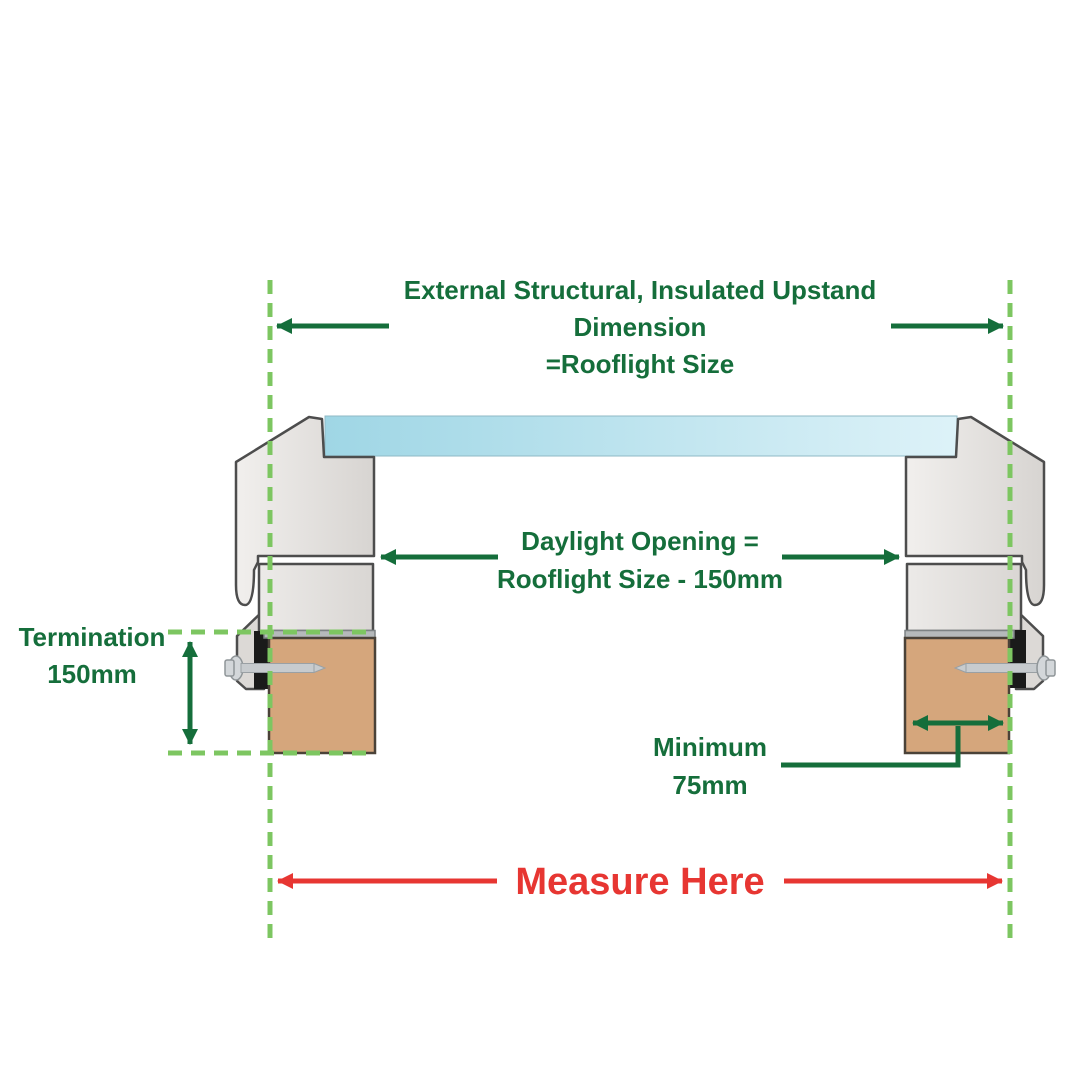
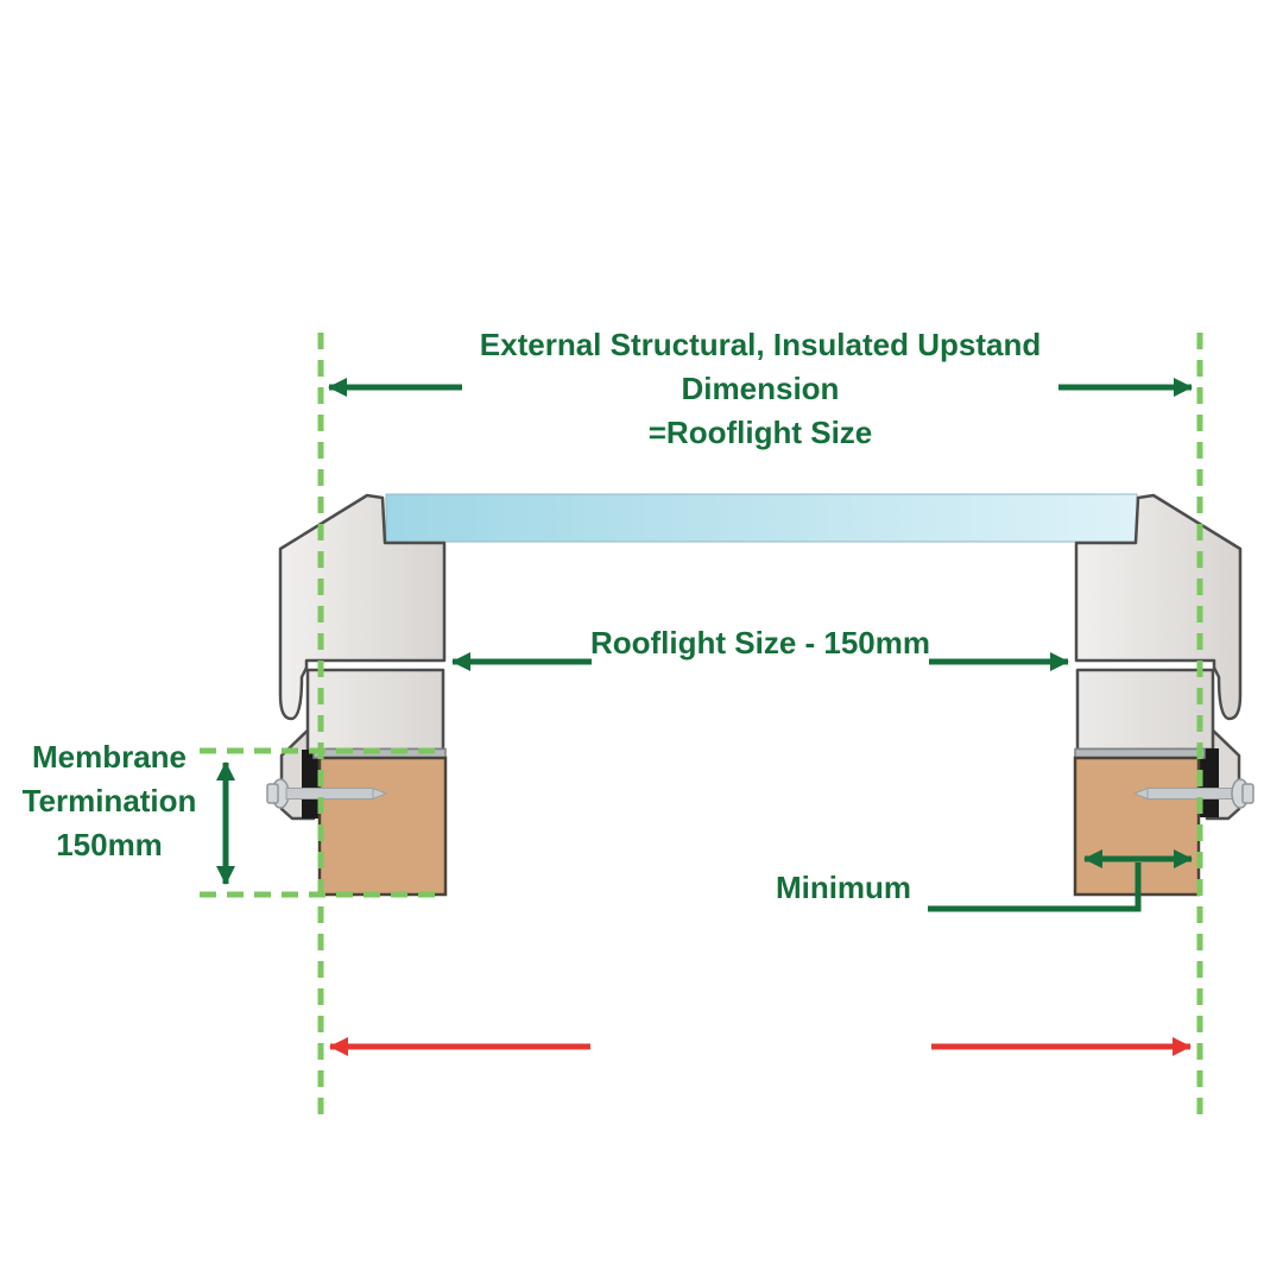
  External Structural, Insulated Upstand
  Dimension
  =Rooflight Size
- Daylight Opening =
  Rooflight Size - 150mm
+ Membrane
  Termination
  150mm
  Minimum
- 75mm
- Measure Here
